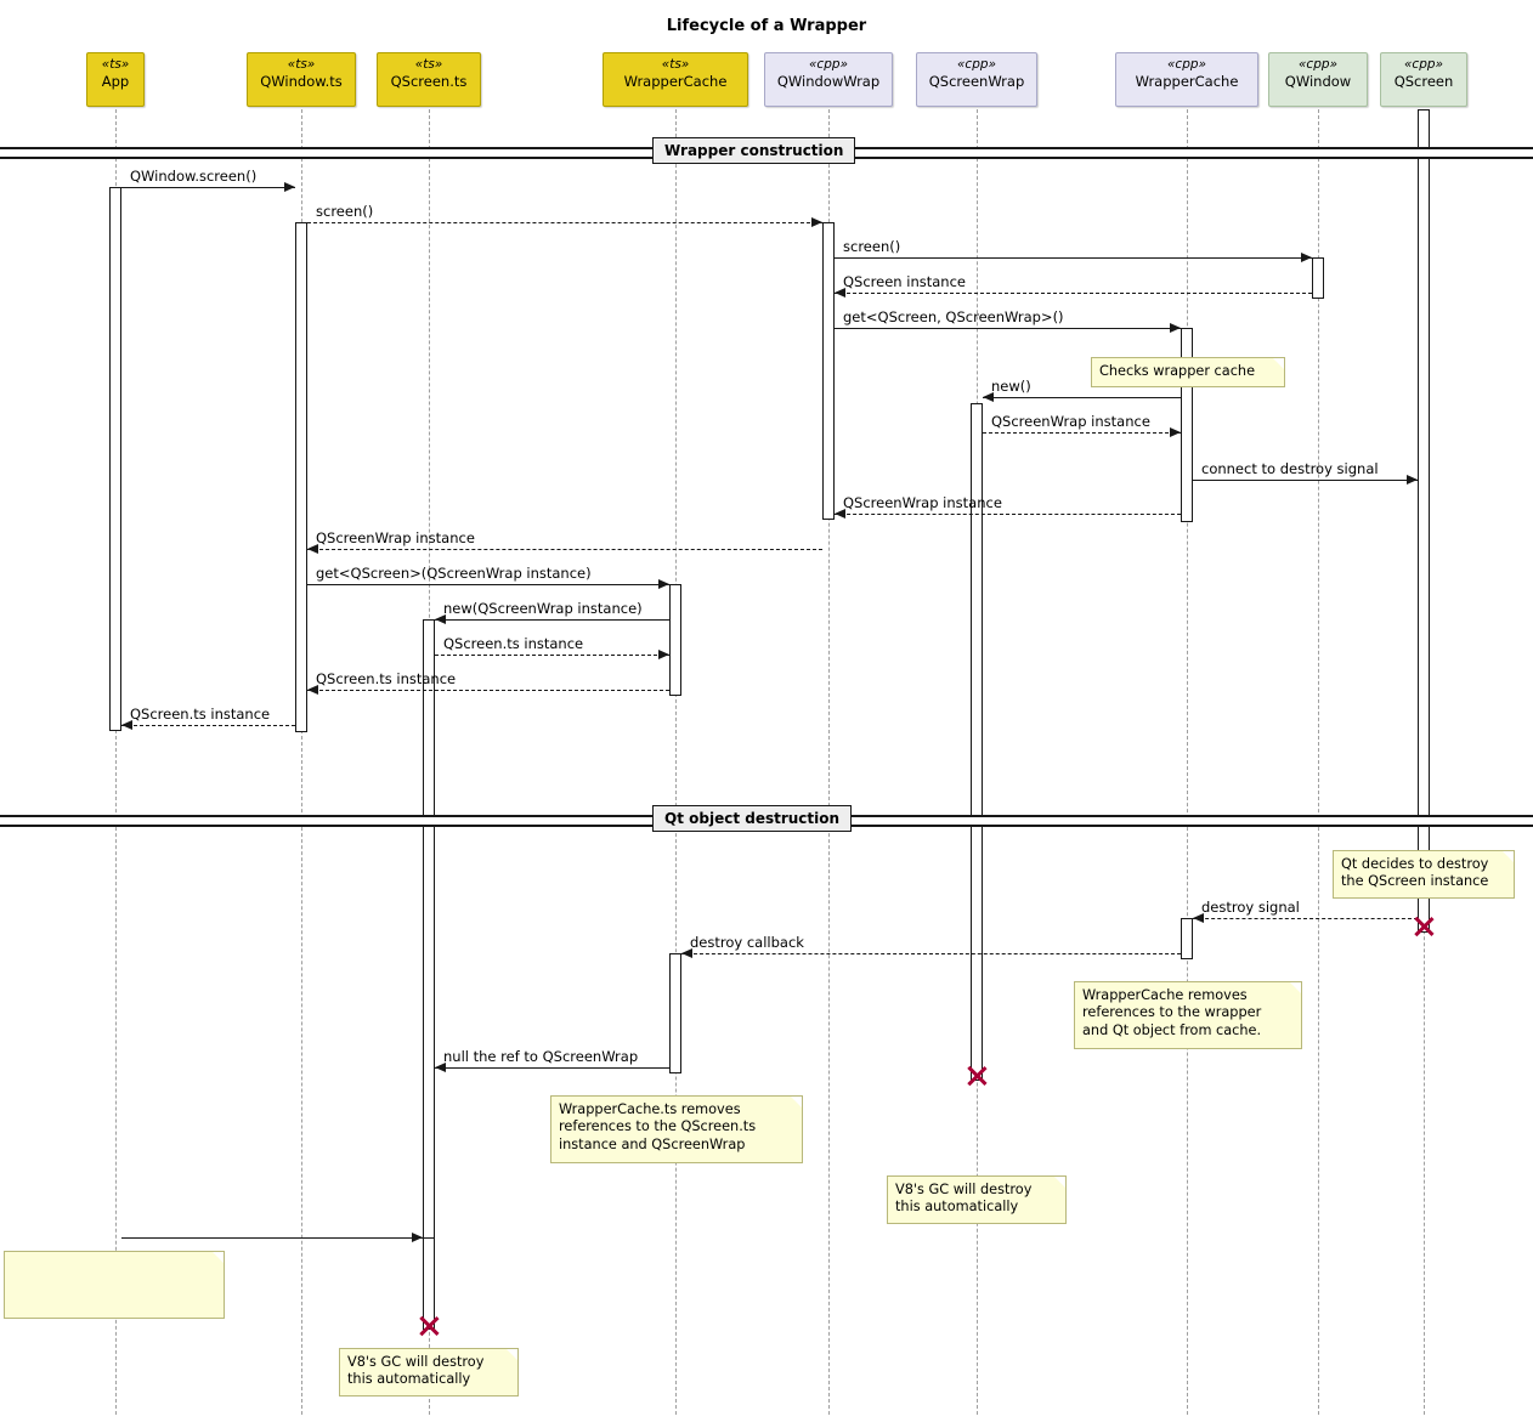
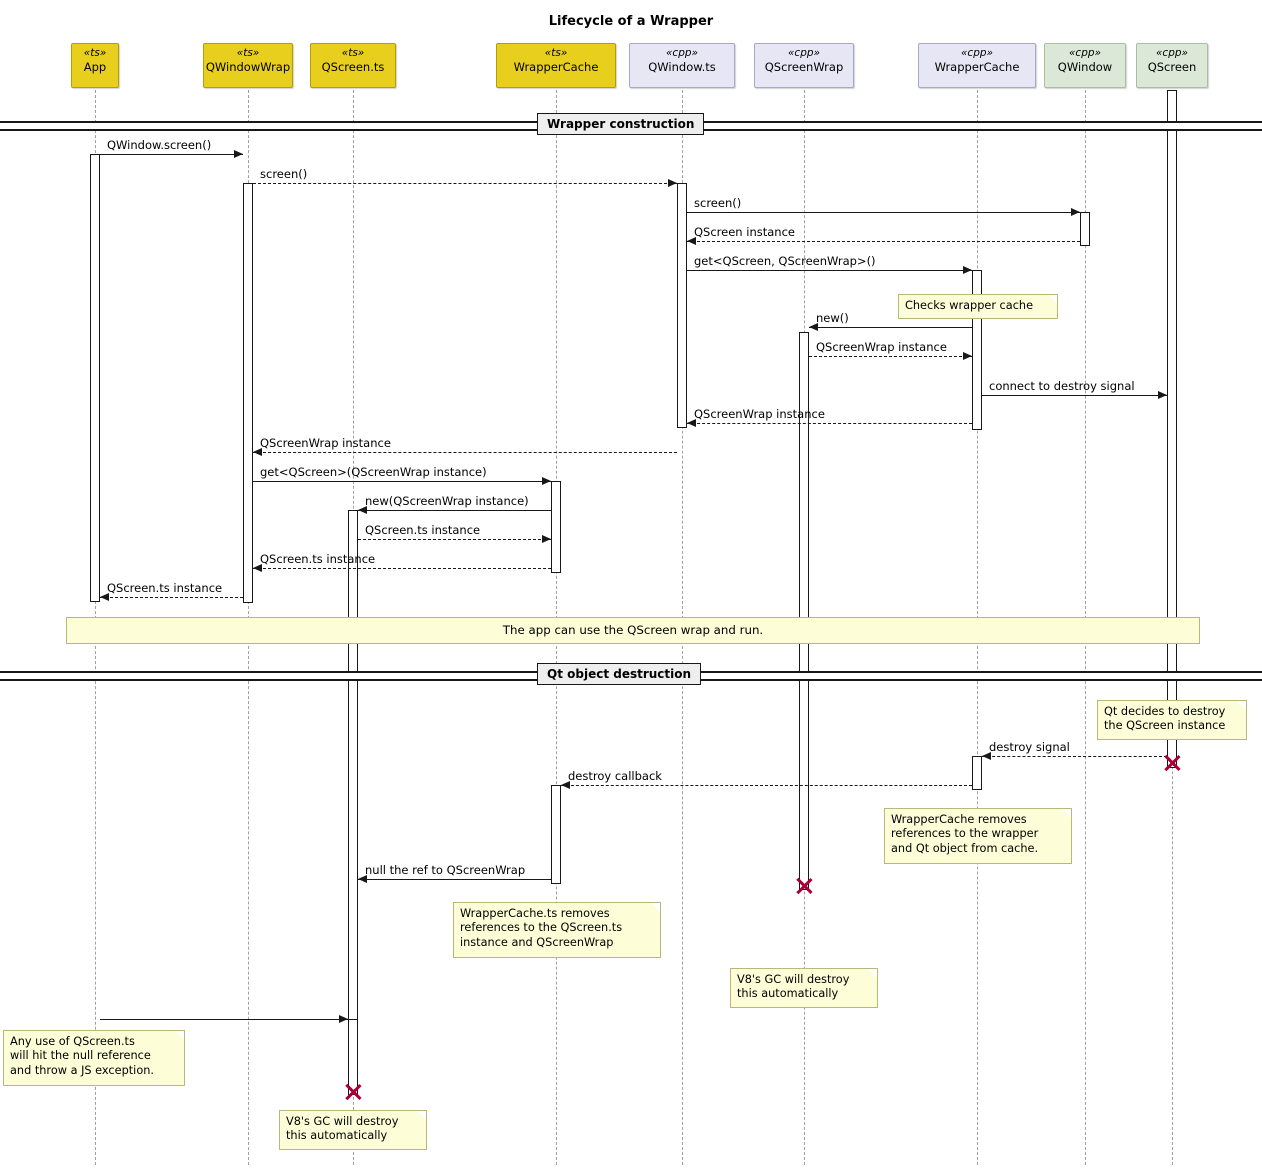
  Lifecycle of a Wrapper
  «ts»
  App
  «ts»
- QWindow.ts
+ QWindowWrap
  «ts»
  QScreen.ts
  «ts»
  WrapperCache
  «cpp»
- QWindowWrap
+ QWindow.ts
  «cpp»
  QScreenWrap
  «cpp»
  WrapperCache
  «cpp»
  QWindow
  «cpp»
  QScreen
  Wrapper construction
  Qt object destruction
  QWindow.screen()
  screen()
  screen()
  QScreen instance
  get<QScreen, QScreenWrap>()
  new()
  QScreenWrap instance
  connect to destroy signal
  QScreenWrap instance
  QScreenWrap instance
  get<QScreen>(QScreenWrap instance)
  new(QScreenWrap instance)
  QScreen.ts instance
  QScreen.ts instance
  QScreen.ts instance
  destroy signal
  destroy callback
  null the ref to QScreenWrap
+ The app can use the QScreen wrap and run.
  Checks wrapper cache
  Qt decides to destroy
  the QScreen instance
  WrapperCache removes
  references to the wrapper
  and Qt object from cache.
  WrapperCache.ts removes
  references to the QScreen.ts
  instance and QScreenWrap
  V8's GC will destroy
  this automatically
+ Any use of QScreen.ts
+ will hit the null reference
+ and throw a JS exception.
  V8's GC will destroy
  this automatically
